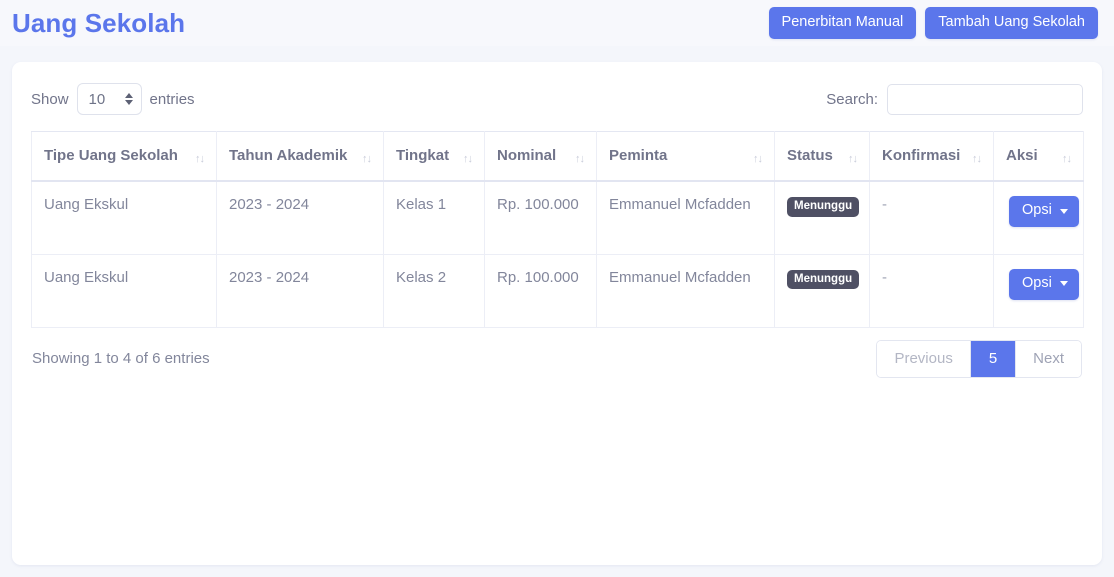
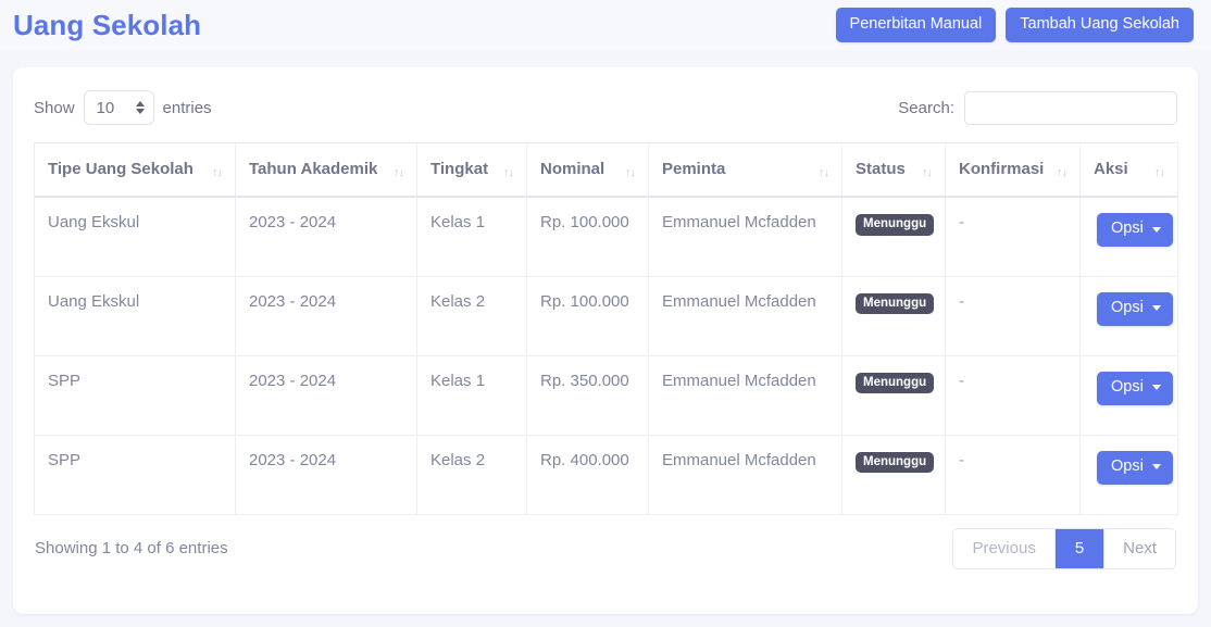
  Uang Sekolah
  Penerbitan Manual
  Tambah Uang Sekolah
  Show
  10
  entries
  Search:
  Tipe Uang Sekolah ↑↓	Tahun Akademik ↑↓	Tingkat ↑↓	Nominal ↑↓	Peminta ↑↓	Status ↑↓	Konfirmasi ↑↓	Aksi ↑↓
  Uang Ekskul	2023 - 2024	Kelas 1	Rp. 100.000	Emmanuel Mcfadden	Menunggu	-	Opsi
  Uang Ekskul	2023 - 2024	Kelas 2	Rp. 100.000	Emmanuel Mcfadden	Menunggu	-	Opsi
+ SPP	2023 - 2024	Kelas 1	Rp. 350.000	Emmanuel Mcfadden	Menunggu	-	Opsi
+ SPP	2023 - 2024	Kelas 2	Rp. 400.000	Emmanuel Mcfadden	Menunggu	-	Opsi
  Showing 1 to 4 of 6 entries
  Previous
  5
  Next
